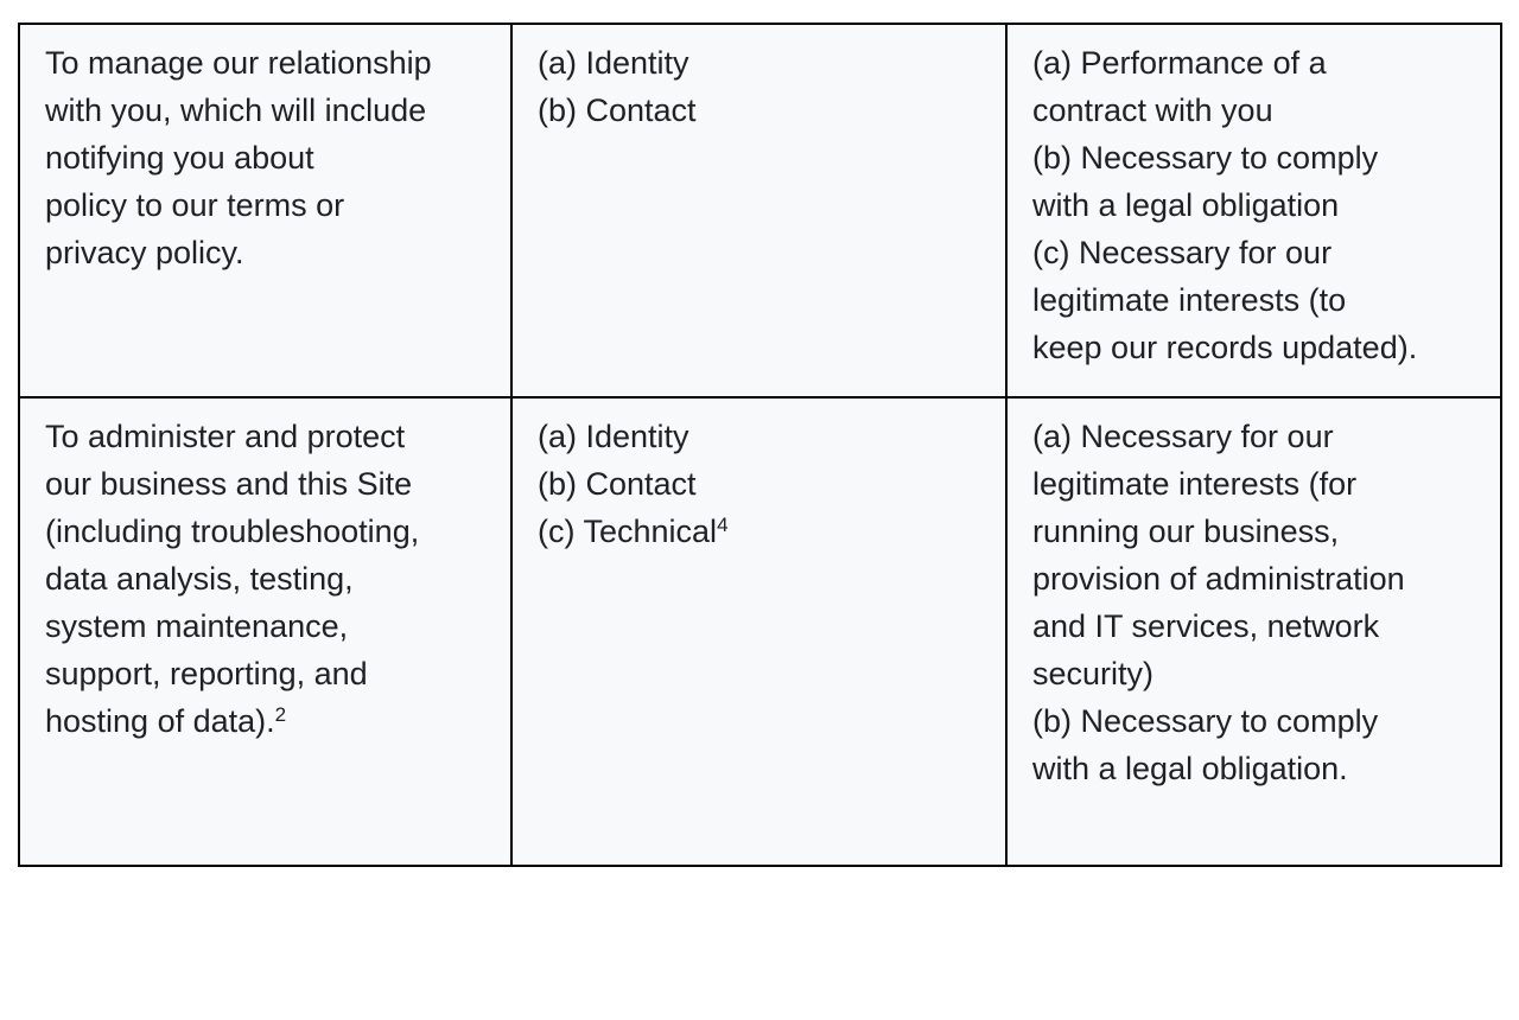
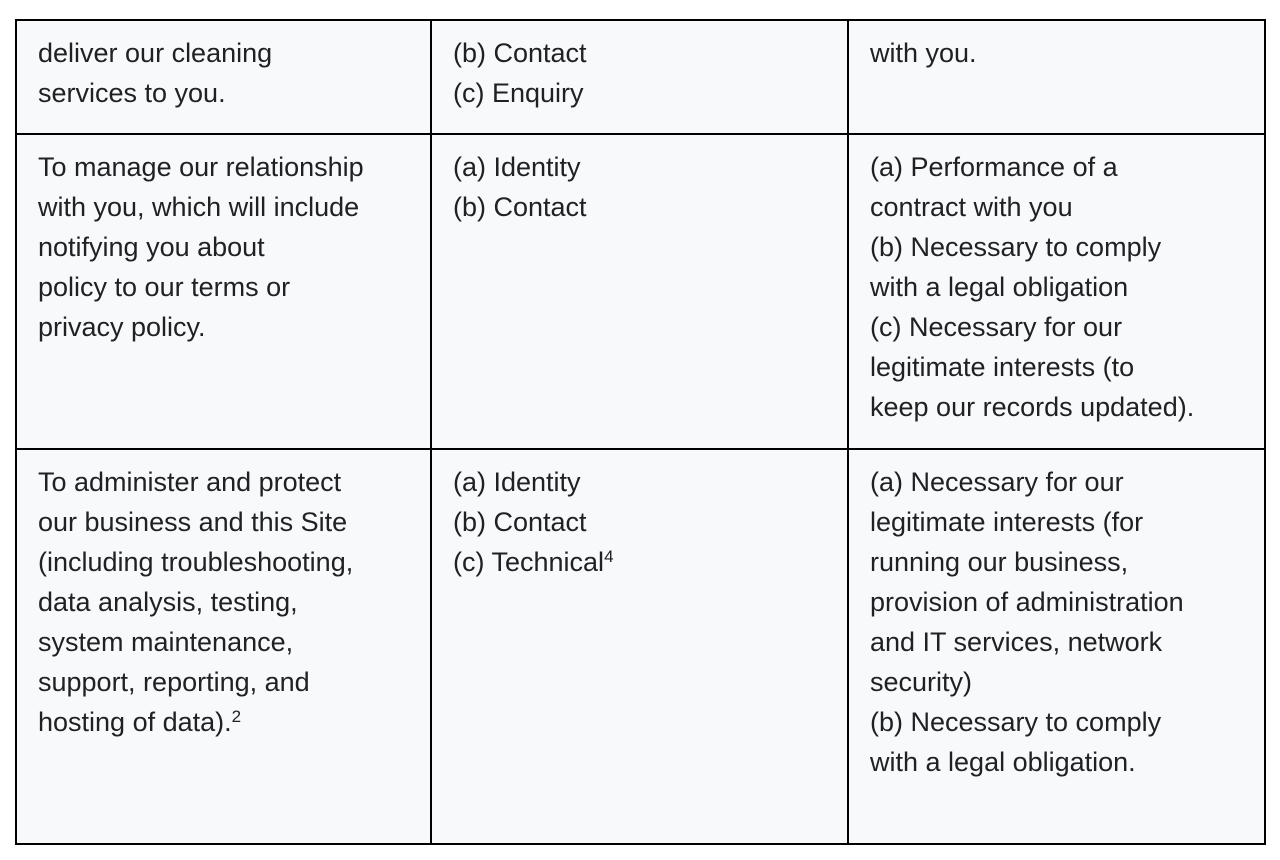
+ deliver our cleaningservices to you.	(b) Contact(c) Enquiry	with you.
  To manage our relationshipwith you, which will includenotifying you aboutpolicy to our terms orprivacy policy.	(a) Identity(b) Contact	(a) Performance of acontract with you(b) Necessary to complywith a legal obligation(c) Necessary for ourlegitimate interests (tokeep our records updated).
  To administer and protectour business and this Site(including troubleshooting,data analysis, testing,system maintenance,support, reporting, andhosting of data).2	(a) Identity(b) Contact(c) Technical4	(a) Necessary for ourlegitimate interests (forrunning our business,provision of administrationand IT services, networksecurity)(b) Necessary to complywith a legal obligation.
